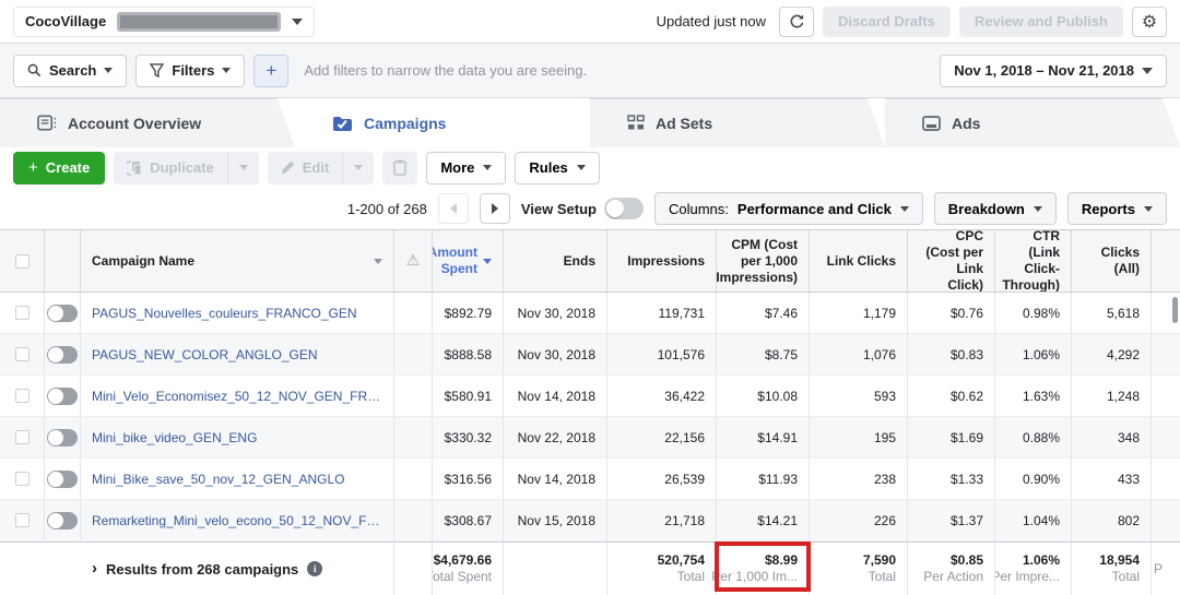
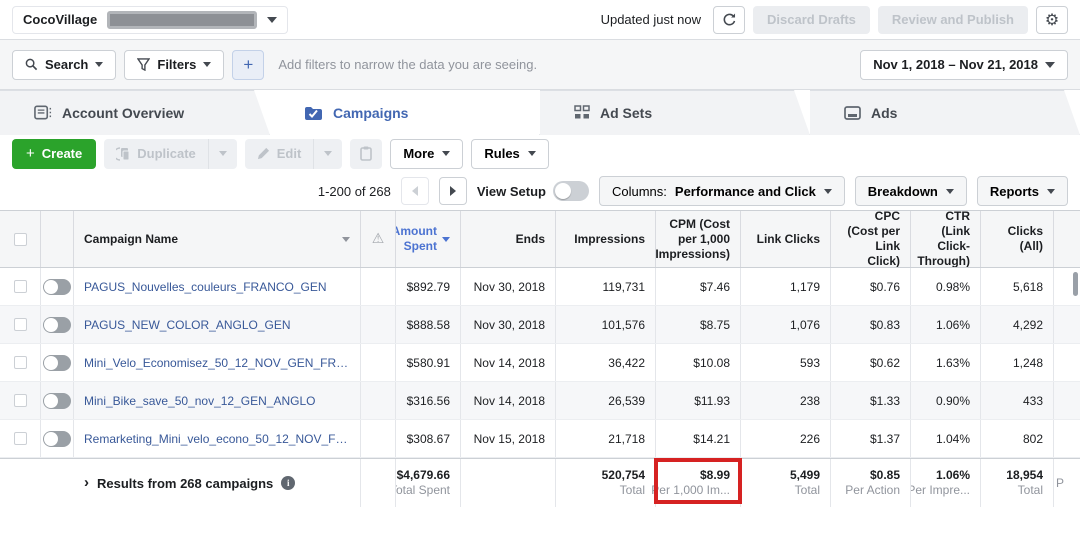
  CocoVillage
  Updated just now
  Discard Drafts
  Review and Publish
  ⚙
  Search
  Filters
  +
  Add filters to narrow the data you are seeing.
  Nov 1, 2018 – Nov 21, 2018
  Account Overview
  Campaigns
  Ad Sets
  Ads
  +
  Create
  Duplicate
  Edit
  More
  Rules
  1-200 of 268
  View Setup
  Columns:
  Performance and Click
  Breakdown
  Reports
  Campaign Name
  ⚠
  Amount Spent
  Ends
  Impressions
  CPM (Cost per 1,000 Impressions)
  Link Clicks
  CPC (Cost per Link Click)
  CTR (Link Click-Through)
  Clicks (All)
  PAGUS_Nouvelles_couleurs_FRANCO_GEN
  $892.79
  Nov 30, 2018
  119,731
  $7.46
  1,179
  $0.76
  0.98%
  5,618
  PAGUS_NEW_COLOR_ANGLO_GEN
  $888.58
  Nov 30, 2018
  101,576
  $8.75
  1,076
  $0.83
  1.06%
  4,292
  Mini_Velo_Economisez_50_12_NOV_GEN_FRAN
  $580.91
  Nov 14, 2018
  36,422
  $10.08
  593
  $0.62
  1.63%
  1,248
- Mini_bike_video_GEN_ENG
- $330.32
- Nov 22, 2018
- 22,156
- $14.91
- 195
- $1.69
- 0.88%
- 348
  Mini_Bike_save_50_nov_12_GEN_ANGLO
  $316.56
  Nov 14, 2018
  26,539
  $11.93
  238
  $1.33
  0.90%
  433
  Remarketing_Mini_velo_econo_50_12_NOV_FRA
  $308.67
  Nov 15, 2018
  21,718
  $14.21
  226
  $1.37
  1.04%
  802
  ›
  Results from 268 campaigns
  i
  $4,679.66
  otal Spent
  520,754
  Total
  $8.99
  Per 1,000 Im...
- 7,590
+ 5,499
  Total
  $0.85
  Per Action
  1.06%
  Per Impre...
  18,954
  Total
  P
